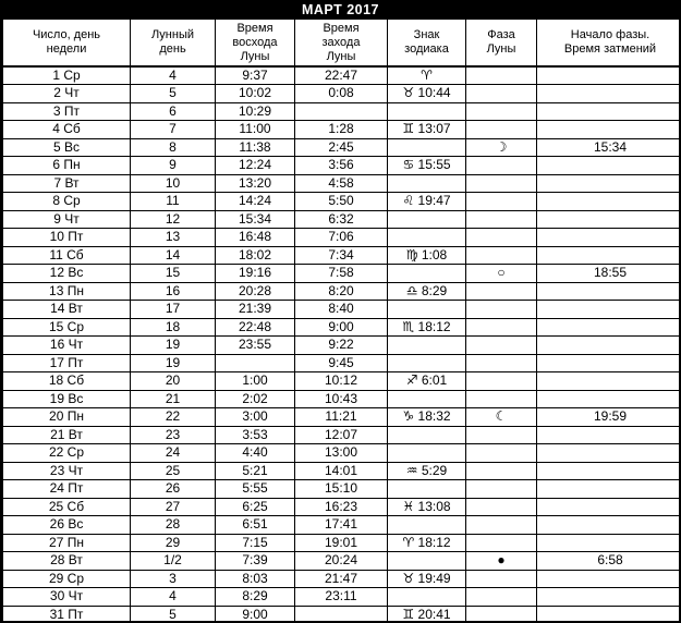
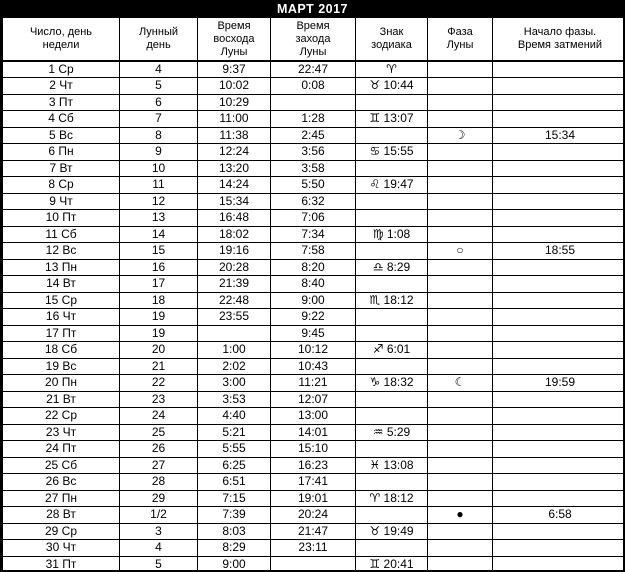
  МАРТ 2017
  Число, день недели	Лунный день	Время восхода Луны	Время захода Луны	Знак зодиака	Фаза Луны	Начало фазы. Время затмений
  1 Ср	4	9:37	22:47	♈
  2 Чт	5	10:02	0:08	♉ 10:44
  3 Пт	6	10:29
  4 Сб	7	11:00	1:28	♊ 13:07
  5 Вс	8	11:38	2:45		☽	15:34
  6 Пн	9	12:24	3:56	♋ 15:55
- 7 Вт	10	13:20	4:58
+ 7 Вт	10	13:20	3:58
  8 Ср	11	14:24	5:50	♌ 19:47
  9 Чт	12	15:34	6:32
  10 Пт	13	16:48	7:06
  11 Сб	14	18:02	7:34	♍ 1:08
  12 Вс	15	19:16	7:58		○	18:55
  13 Пн	16	20:28	8:20	♎ 8:29
  14 Вт	17	21:39	8:40
  15 Ср	18	22:48	9:00	♏ 18:12
  16 Чт	19	23:55	9:22
  17 Пт	19		9:45
  18 Сб	20	1:00	10:12	♐ 6:01
  19 Вс	21	2:02	10:43
  20 Пн	22	3:00	11:21	♑ 18:32	☾	19:59
  21 Вт	23	3:53	12:07
  22 Ср	24	4:40	13:00
  23 Чт	25	5:21	14:01	♒ 5:29
  24 Пт	26	5:55	15:10
  25 Сб	27	6:25	16:23	♓ 13:08
  26 Вс	28	6:51	17:41
  27 Пн	29	7:15	19:01	♈ 18:12
  28 Вт	1/2	7:39	20:24		●	6:58
  29 Ср	3	8:03	21:47	♉ 19:49
  30 Чт	4	8:29	23:11
  31 Пт	5	9:00		♊ 20:41
